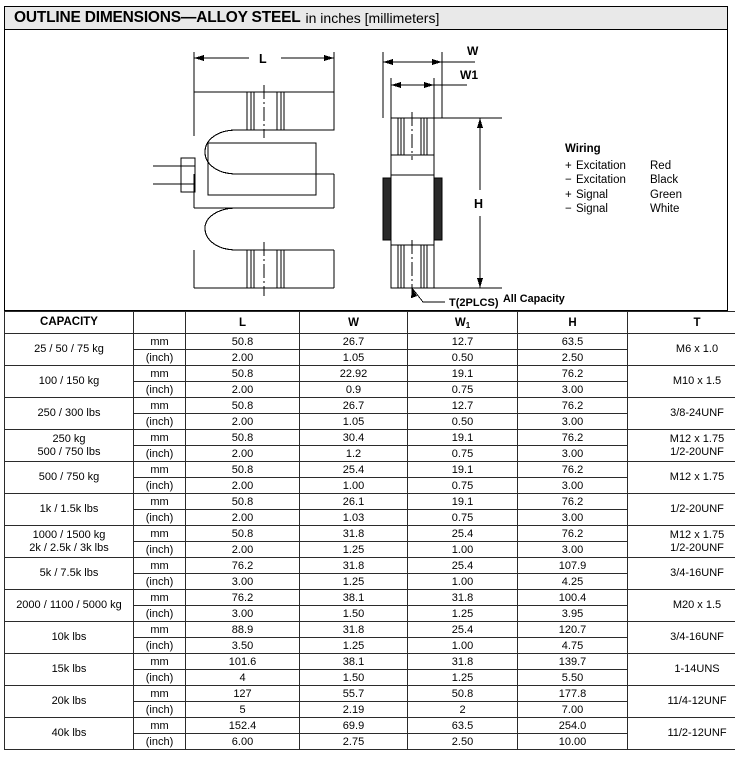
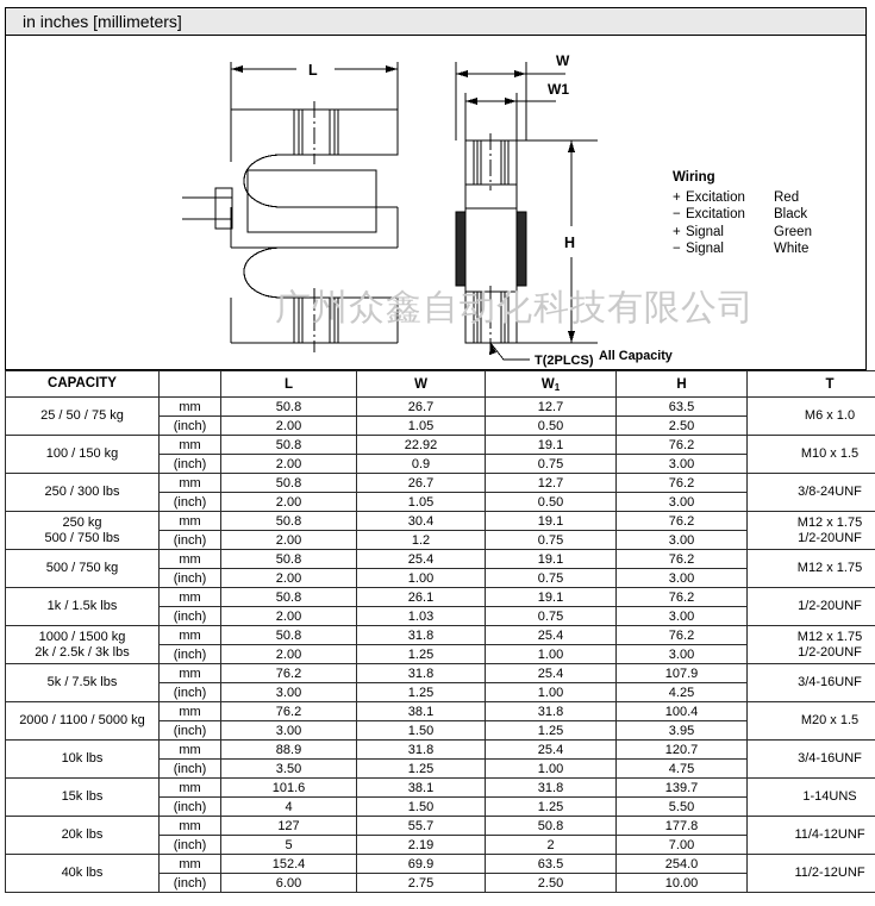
- OUTLINE DIMENSIONS—ALLOY STEEL
  in inches [millimeters]
  L
  W
  W1
  H
  T(2PLCS)
+ 广州众鑫自动化科技有限公司
  Wiring
  +
  Excitation
  Red
  −
  Excitation
  Black
  +
  Signal
  Green
  −
  Signal
  White
  All Capacity
  CAPACITY		L	W	W1	H	T
  25 / 50 / 75 kg	mm	50.8	26.7	12.7	63.5	M6 x 1.0
  (inch)	2.00	1.05	0.50	2.50
  100 / 150 kg	mm	50.8	22.92	19.1	76.2	M10 x 1.5
  (inch)	2.00	0.9	0.75	3.00
  250 / 300 lbs	mm	50.8	26.7	12.7	76.2	3/8-24UNF
  (inch)	2.00	1.05	0.50	3.00
  250 kg500 / 750 lbs	mm	50.8	30.4	19.1	76.2	M12 x 1.751/2-20UNF
  (inch)	2.00	1.2	0.75	3.00
  500 / 750 kg	mm	50.8	25.4	19.1	76.2	M12 x 1.75
  (inch)	2.00	1.00	0.75	3.00
  1k / 1.5k lbs	mm	50.8	26.1	19.1	76.2	1/2-20UNF
  (inch)	2.00	1.03	0.75	3.00
  1000 / 1500 kg2k / 2.5k / 3k lbs	mm	50.8	31.8	25.4	76.2	M12 x 1.751/2-20UNF
  (inch)	2.00	1.25	1.00	3.00
  5k / 7.5k lbs	mm	76.2	31.8	25.4	107.9	3/4-16UNF
  (inch)	3.00	1.25	1.00	4.25
  2000 / 1100 / 5000 kg	mm	76.2	38.1	31.8	100.4	M20 x 1.5
  (inch)	3.00	1.50	1.25	3.95
  10k lbs	mm	88.9	31.8	25.4	120.7	3/4-16UNF
  (inch)	3.50	1.25	1.00	4.75
  15k lbs	mm	101.6	38.1	31.8	139.7	1-14UNS
  (inch)	4	1.50	1.25	5.50
  20k lbs	mm	127	55.7	50.8	177.8	11/4-12UNF
  (inch)	5	2.19	2	7.00
  40k lbs	mm	152.4	69.9	63.5	254.0	11/2-12UNF
  (inch)	6.00	2.75	2.50	10.00
